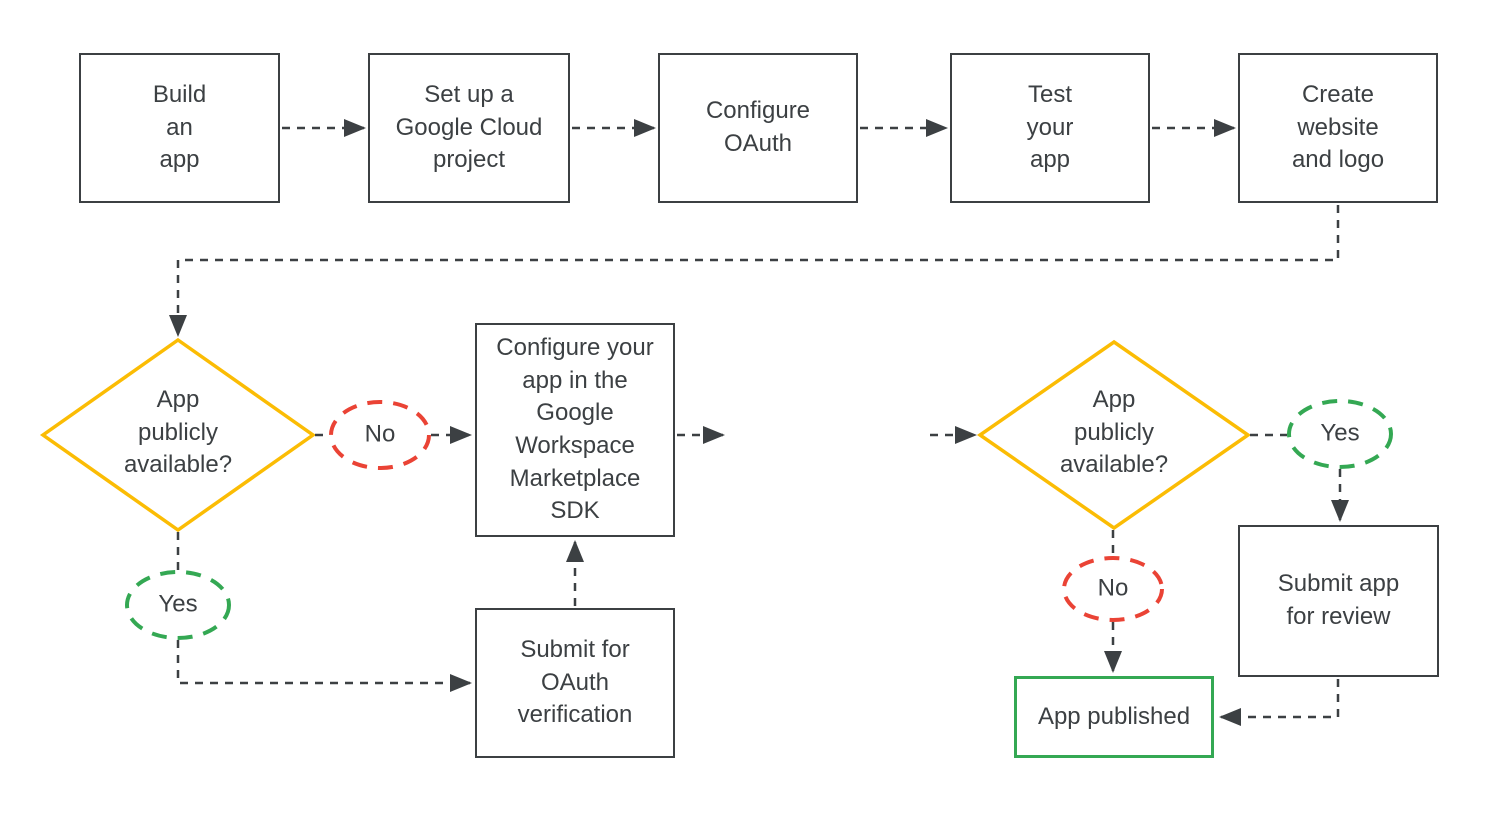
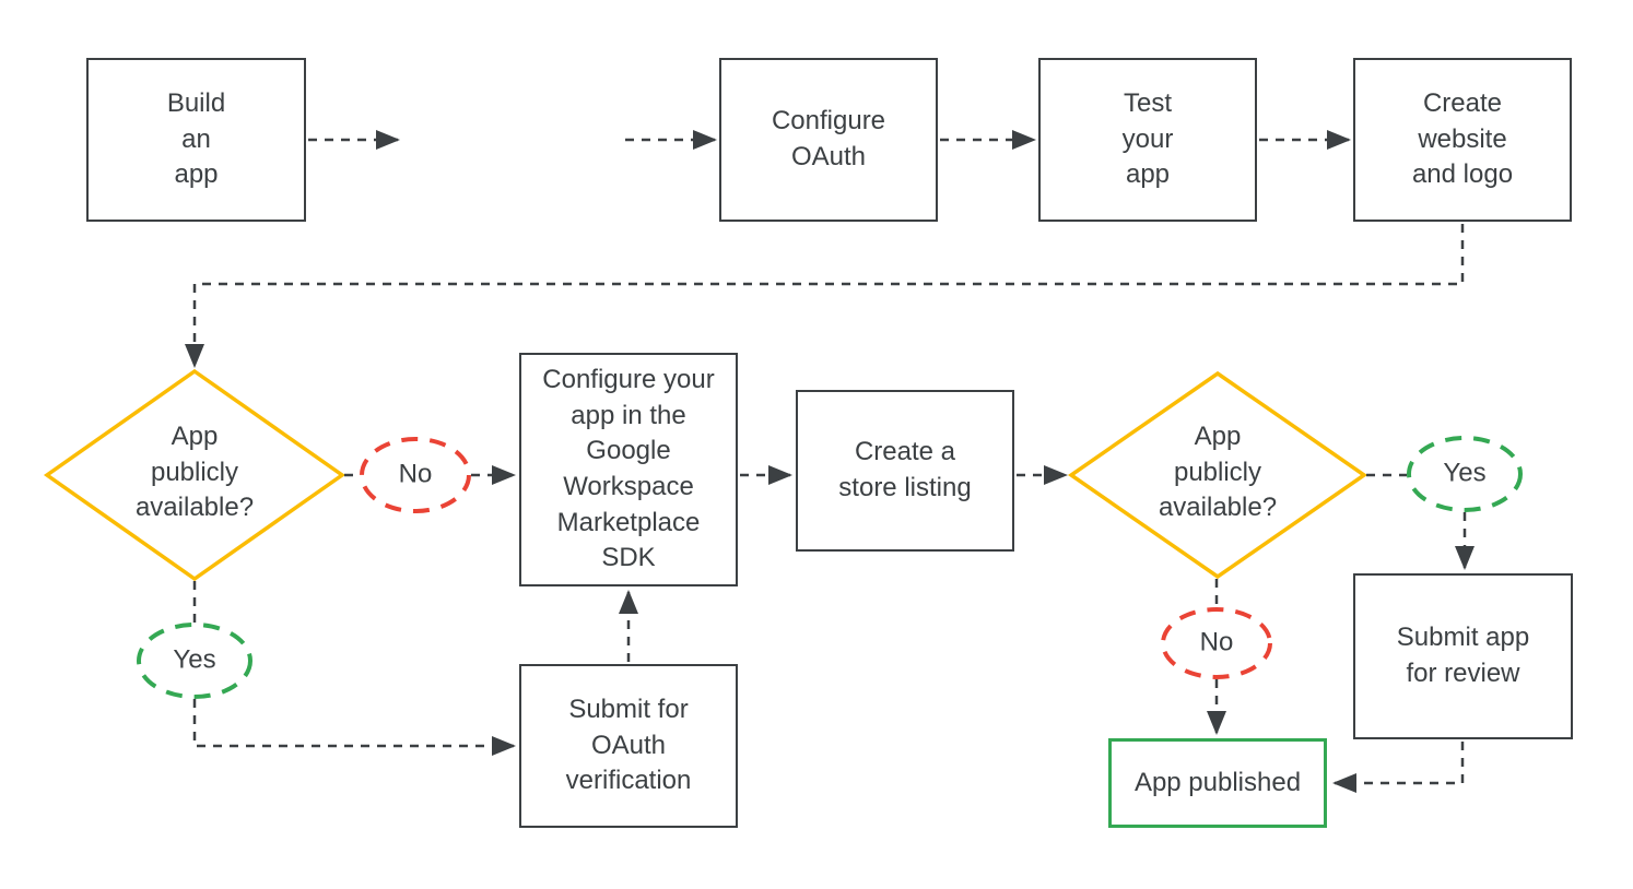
  Build
  an
  app
- Set up a
- Google Cloud
- project
  Configure
  OAuth
  Test
  your
  app
  Create
  website
  and logo
  Configure your
  app in the
  Google
  Workspace
  Marketplace
  SDK
  Submit for
  OAuth
  verification
+ Create a
+ store listing
  Submit app
  for review
  App published
  App
  publicly
  available?
  No
  Yes
  App
  publicly
  available?
  Yes
  No
